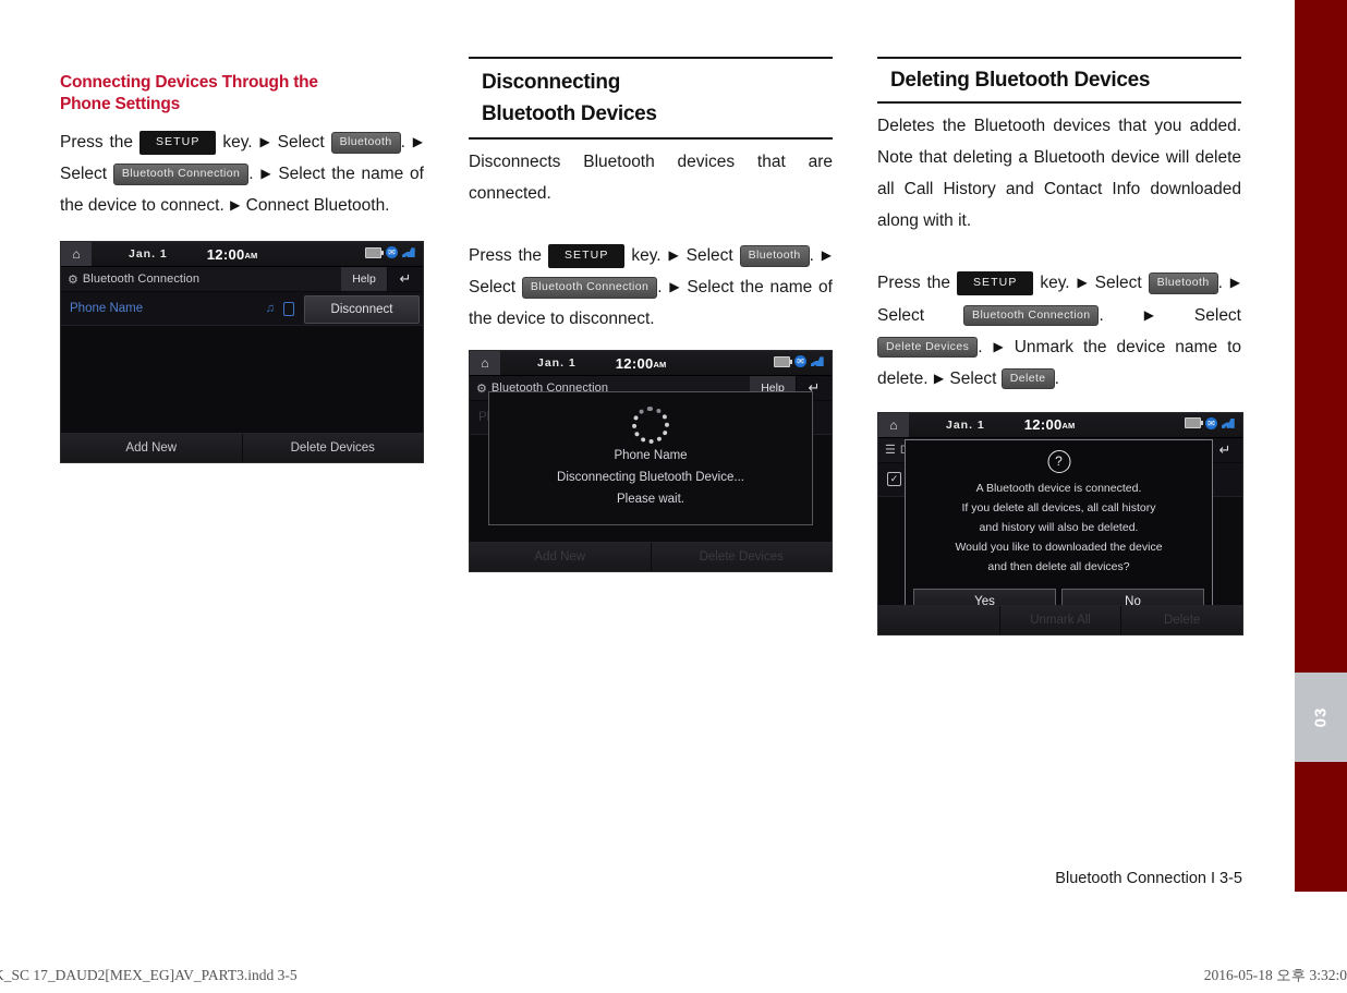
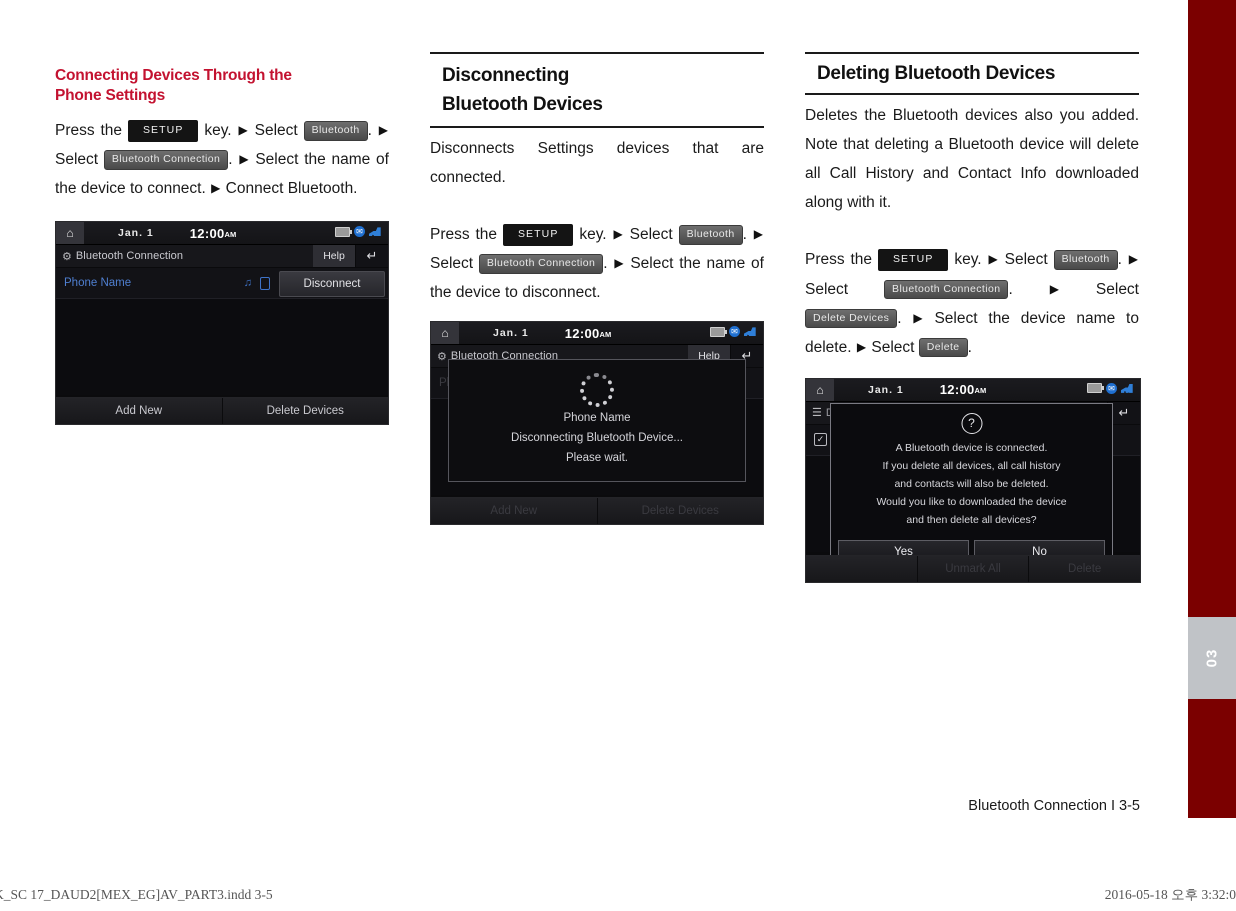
  Connecting Devices Through the
  Phone Settings
  Press the SETUP key. ▶ Select Bluetooth . ▶ Select Bluetooth Connection . ▶ Select the name of the device to connect. ▶ Connect Bluetooth.
  ⌂
  Jan. 1
  12:00AM
  ✉
  ⚙
  Bluetooth Connection
  Help
  ↵
  Phone Name
  ♫
  Disconnect
  Add New
  Delete Devices
  Disconnecting
  Bluetooth Devices
- Disconnects Bluetooth devices that are connected.
+ Disconnects Settings devices that are connected.
  Press the SETUP key. ▶ Select Bluetooth . ▶ Select Bluetooth Connection . ▶ Select the name of the device to disconnect.
  ⌂
  Jan. 1
  12:00AM
  ✉
  ⚙
  Bluetooth Connection
  Help
  ↵
  Phone Name
  Disconnecting Bluetooth Device...
  Please wait.
  Add New
  Delete Devices
  Deleting Bluetooth Devices
- Deletes the Bluetooth devices that you added. Note that deleting a Bluetooth device will delete all Call History and Contact Info downloaded along with it.
+ Deletes the Bluetooth devices also you added. Note that deleting a Bluetooth device will delete all Call History and Contact Info downloaded along with it.
- Press the SETUP key. ▶ Select Bluetooth . ▶ Select Bluetooth Connection . ▶ Select Delete Devices . ▶ Unmark the device name to delete. ▶ Select Delete .
+ Press the SETUP key. ▶ Select Bluetooth . ▶ Select Bluetooth Connection . ▶ Select Delete Devices . ▶ Select the device name to delete. ▶ Select Delete .
  ⌂
  Jan. 1
  12:00AM
  ✉
  ☰
  ↵
  ✓
  ?
  A Bluetooth device is connected.
  If you delete all devices, all call history
- and history will also be deleted.
+ and contacts will also be deleted.
  Would you like to downloaded the device
  and then delete all devices?
  Yes
  No
  Unmark All
  Delete
  Bluetooth Connection I 3-5
  _SC 17_DAUD2[MEX_EG]AV_PART3.indd 3-5
  2016-05-18 오후 3:32:0
